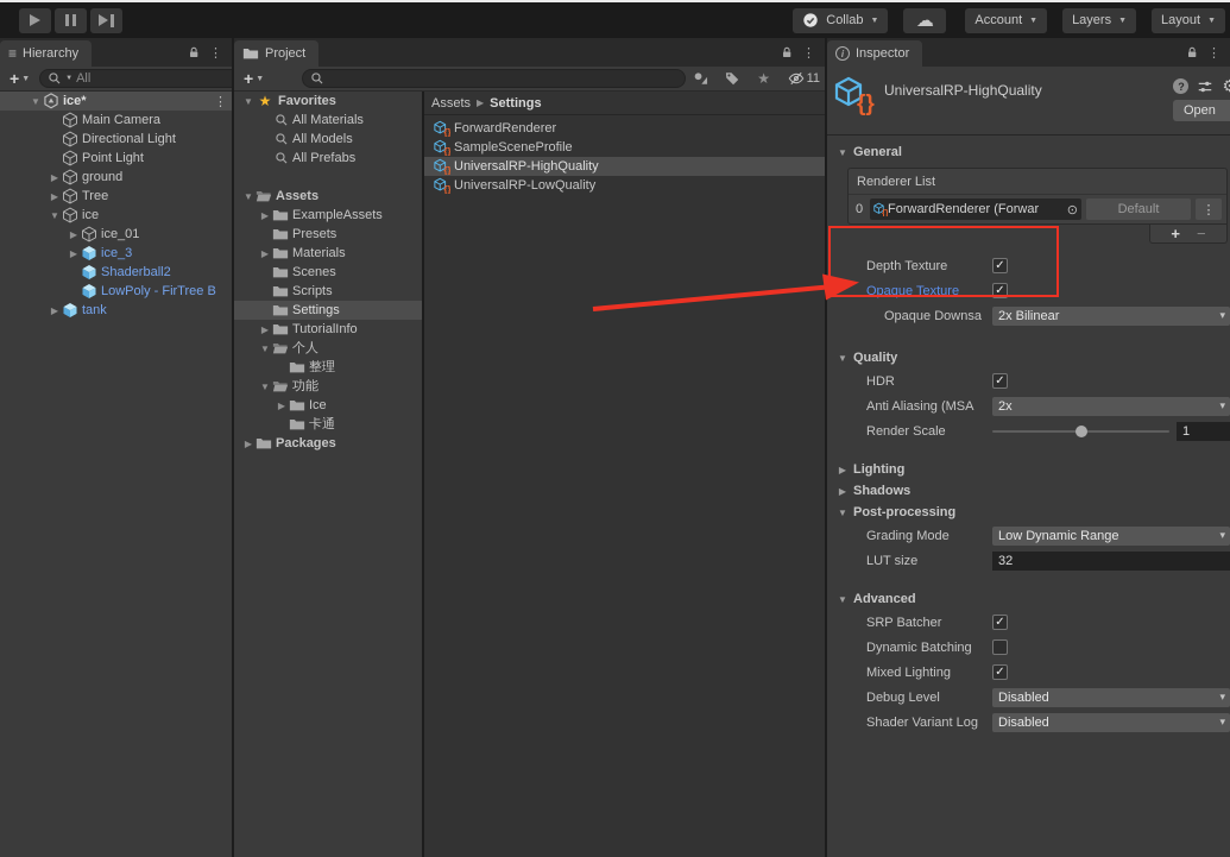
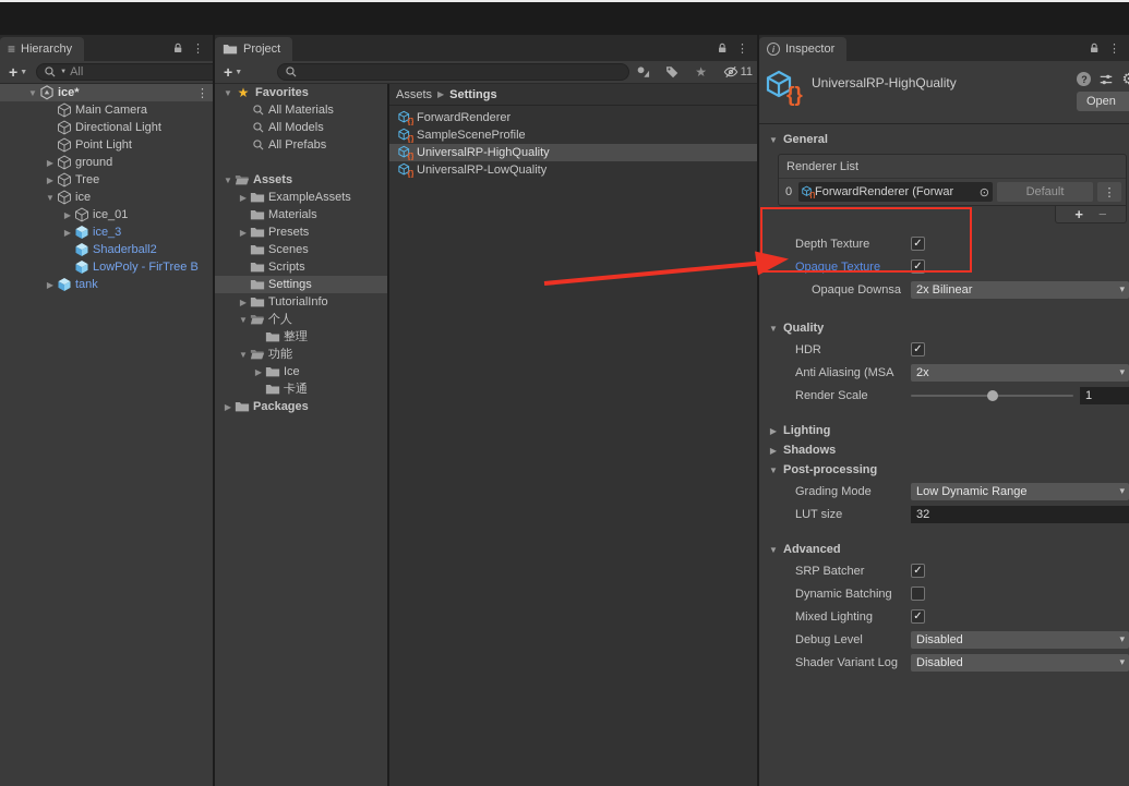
- Collab
- ☁
- Account
- Layers
- Layout
  ≡
  Hierarchy
  ⋮
  +
  All
  ▼
  ice*
  ⋮
  Main Camera
  Directional Light
  Point Light
  ▶
  ground
  ▶
  Tree
  ▼
  ice
  ▶
  ice_01
  ▶
  ice_3
  Shaderball2
  LowPoly - FirTree B
  ▶
  tank
  Project
  ⋮
  +
  ★
  11
  ▼
  ★
  Favorites
  All Materials
  All Models
  All Prefabs
  ▼
  Assets
  ▶
  ExampleAssets
- Presets
+ Materials
  ▶
- Materials
+ Presets
  Scenes
  Scripts
  Settings
  ▶
  TutorialInfo
  ▼
  个人
  整理
  ▼
  功能
  ▶
  Ice
  卡通
  ▶
  Packages
  Assets
  ▶
  Settings
  ForwardRenderer
  SampleSceneProfile
  UniversalRP-HighQuality
  UniversalRP-LowQuality
  i
  Inspector
  ⋮
  UniversalRP-HighQuality
  ?
  Open
  ▼
  General
  Renderer List
  0
  ForwardRenderer (Forwar
  ⊙
  Default
  ⋮
  +
  −
  Depth Texture
  Opaque Texture
  Opaque Downsa
  2x Bilinear
  ▼
  Quality
  HDR
  Anti Aliasing (MSA
  2x
  Render Scale
  1
  ▶
  Lighting
  ▶
  Shadows
  ▼
  Post-processing
  Grading Mode
  Low Dynamic Range
  LUT size
  32
  ▼
  Advanced
  SRP Batcher
  Dynamic Batching
  Mixed Lighting
  Debug Level
  Disabled
  Shader Variant Log
  Disabled
